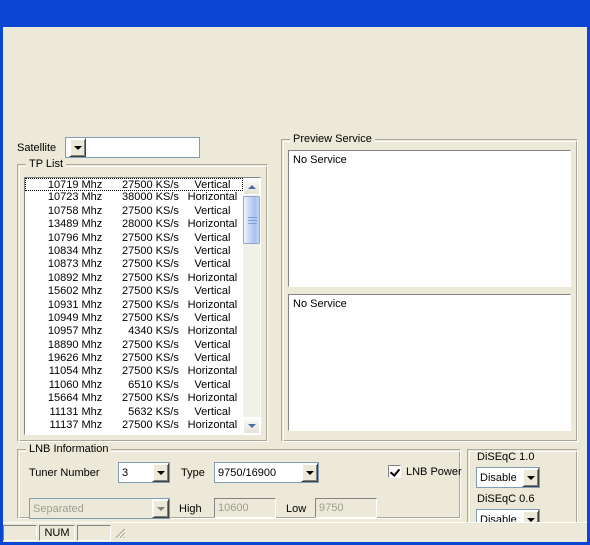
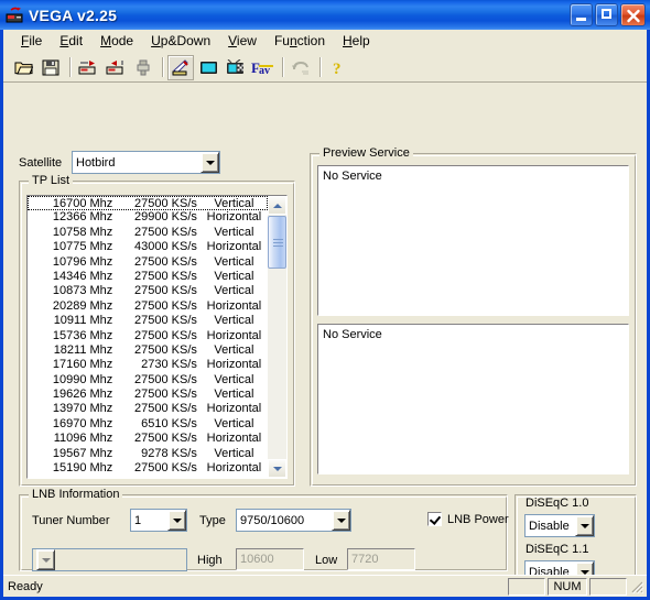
+ VEGA v2.25
+ File
+ Edit
+ Mode
+ Up&Down
+ View
+ Function
+ Help
+ F
+ av
+ ?
  Satellite
+ Hotbird
  TP List
- 10719 Mhz
+ 16700 Mhz
  27500 KS/s
  Vertical
- 10723 Mhz
+ 12366 Mhz
- 38000 KS/s
+ 29900 KS/s
  Horizontal
  10758 Mhz
  27500 KS/s
  Vertical
- 13489 Mhz
+ 10775 Mhz
- 28000 KS/s
+ 43000 KS/s
  Horizontal
  10796 Mhz
  27500 KS/s
  Vertical
- 10834 Mhz
+ 14346 Mhz
  27500 KS/s
  Vertical
  10873 Mhz
  27500 KS/s
  Vertical
- 10892 Mhz
+ 20289 Mhz
  27500 KS/s
  Horizontal
- 15602 Mhz
+ 10911 Mhz
  27500 KS/s
  Vertical
- 10931 Mhz
+ 15736 Mhz
  27500 KS/s
  Horizontal
- 10949 Mhz
+ 18211 Mhz
  27500 KS/s
  Vertical
- 10957 Mhz
+ 17160 Mhz
- 4340 KS/s
+ 2730 KS/s
  Horizontal
- 18890 Mhz
+ 10990 Mhz
  27500 KS/s
  Vertical
  19626 Mhz
  27500 KS/s
  Vertical
- 11054 Mhz
+ 13970 Mhz
  27500 KS/s
  Horizontal
- 11060 Mhz
+ 16970 Mhz
  6510 KS/s
  Vertical
- 15664 Mhz
+ 11096 Mhz
  27500 KS/s
  Horizontal
- 11131 Mhz
+ 19567 Mhz
- 5632 KS/s
+ 9278 KS/s
  Vertical
- 11137 Mhz
+ 15190 Mhz
  27500 KS/s
  Horizontal
  Preview Service
  No Service
  No Service
  LNB Information
  Tuner Number
- 3
+ 1
  Type
- 9750/16900
+ 9750/10600
  LNB Power
- Separated
  High
  10600
  Low
- 9750
+ 7720
  DiSEqC 1.0
  Disable
- DiSEqC 0.6
+ DiSEqC 1.1
  Disable
+ Ready
  NUM
